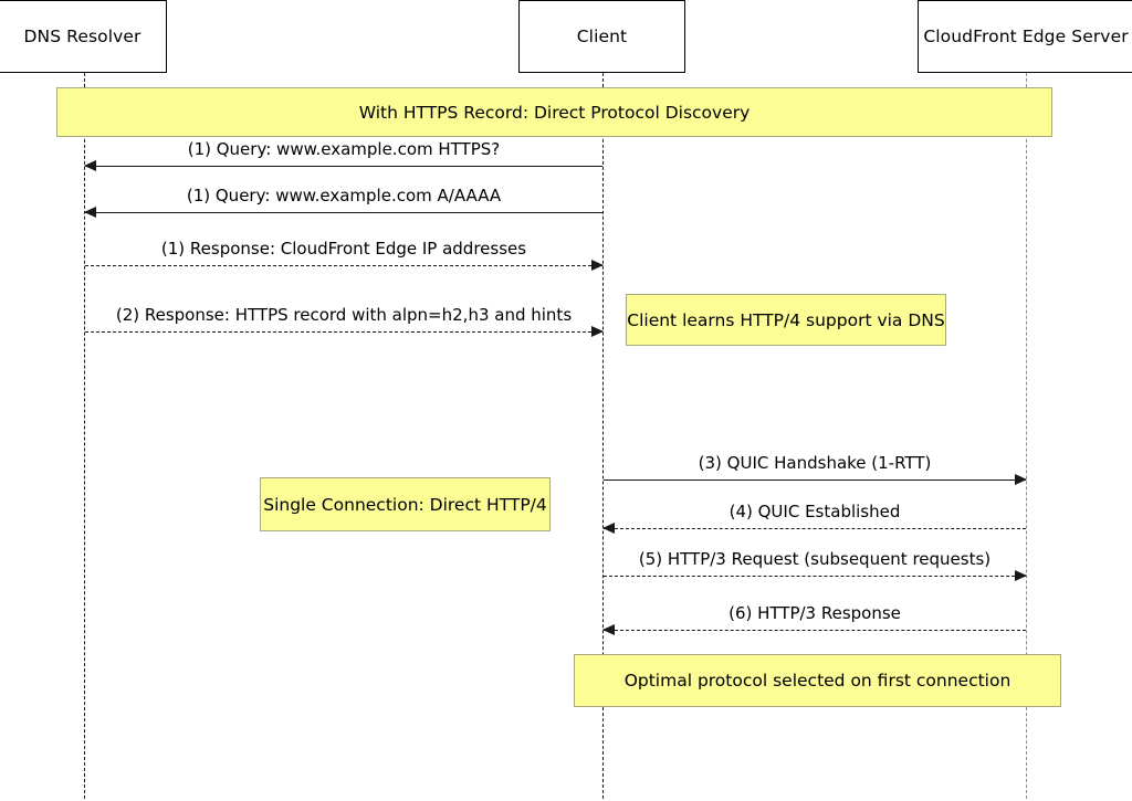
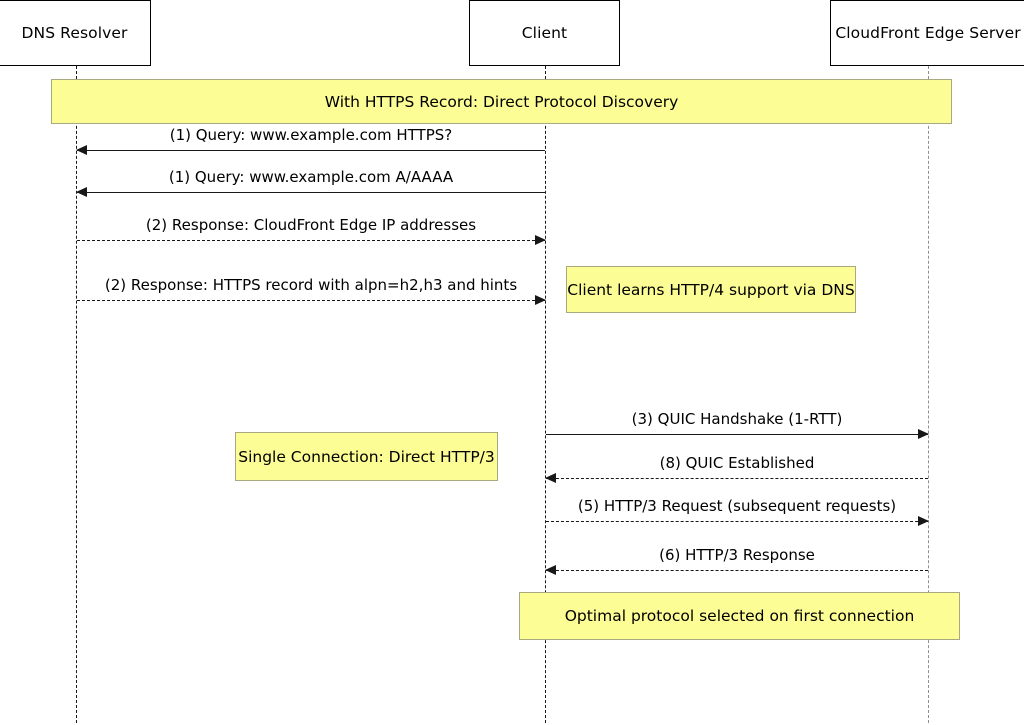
  DNS Resolver
  Client
  CloudFront Edge Server
  With HTTPS Record: Direct Protocol Discovery
  (1) Query: www.example.com HTTPS?
  (1) Query: www.example.com A/AAAA
- (1) Response: CloudFront Edge IP addresses
+ (2) Response: CloudFront Edge IP addresses
  (2) Response: HTTPS record with alpn=h2,h3 and hints
  (3) QUIC Handshake (1-RTT)
- (4) QUIC Established
+ (8) QUIC Established
  (5) HTTP/3 Request (subsequent requests)
  (6) HTTP/3 Response
  Client learns HTTP/4 support via DNS
- Single Connection: Direct HTTP/4
+ Single Connection: Direct HTTP/3
  Optimal protocol selected on first connection
